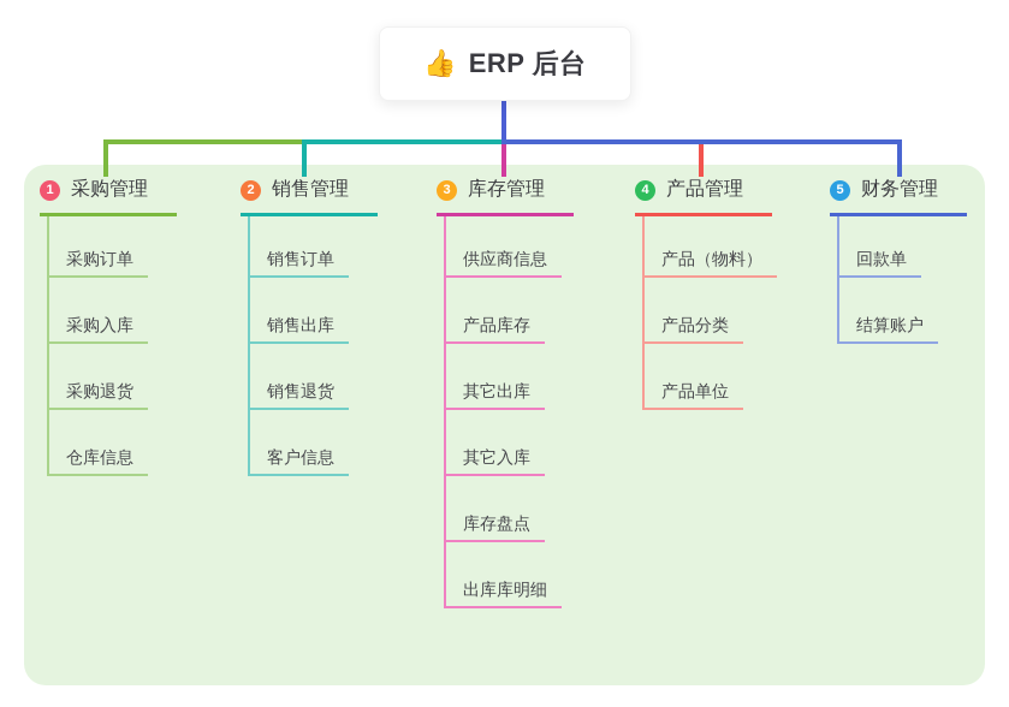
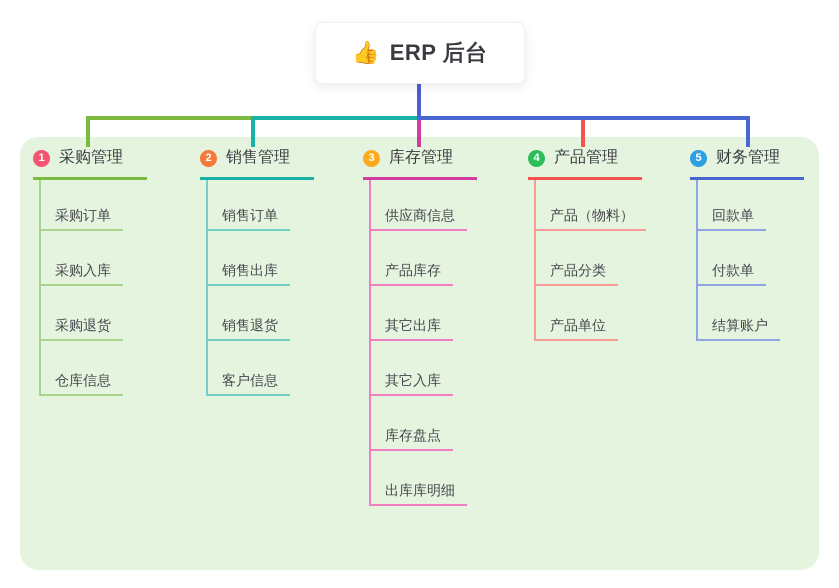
  👍
  ERP 后台
  1
  采购管理
  采购订单
  采购入库
  采购退货
  仓库信息
  2
  销售管理
  销售订单
  销售出库
  销售退货
  客户信息
  3
  库存管理
  供应商信息
  产品库存
  其它出库
  其它入库
  库存盘点
  出库库明细
  4
  产品管理
  产品（物料）
  产品分类
  产品单位
  5
  财务管理
  回款单
+ 付款单
  结算账户
